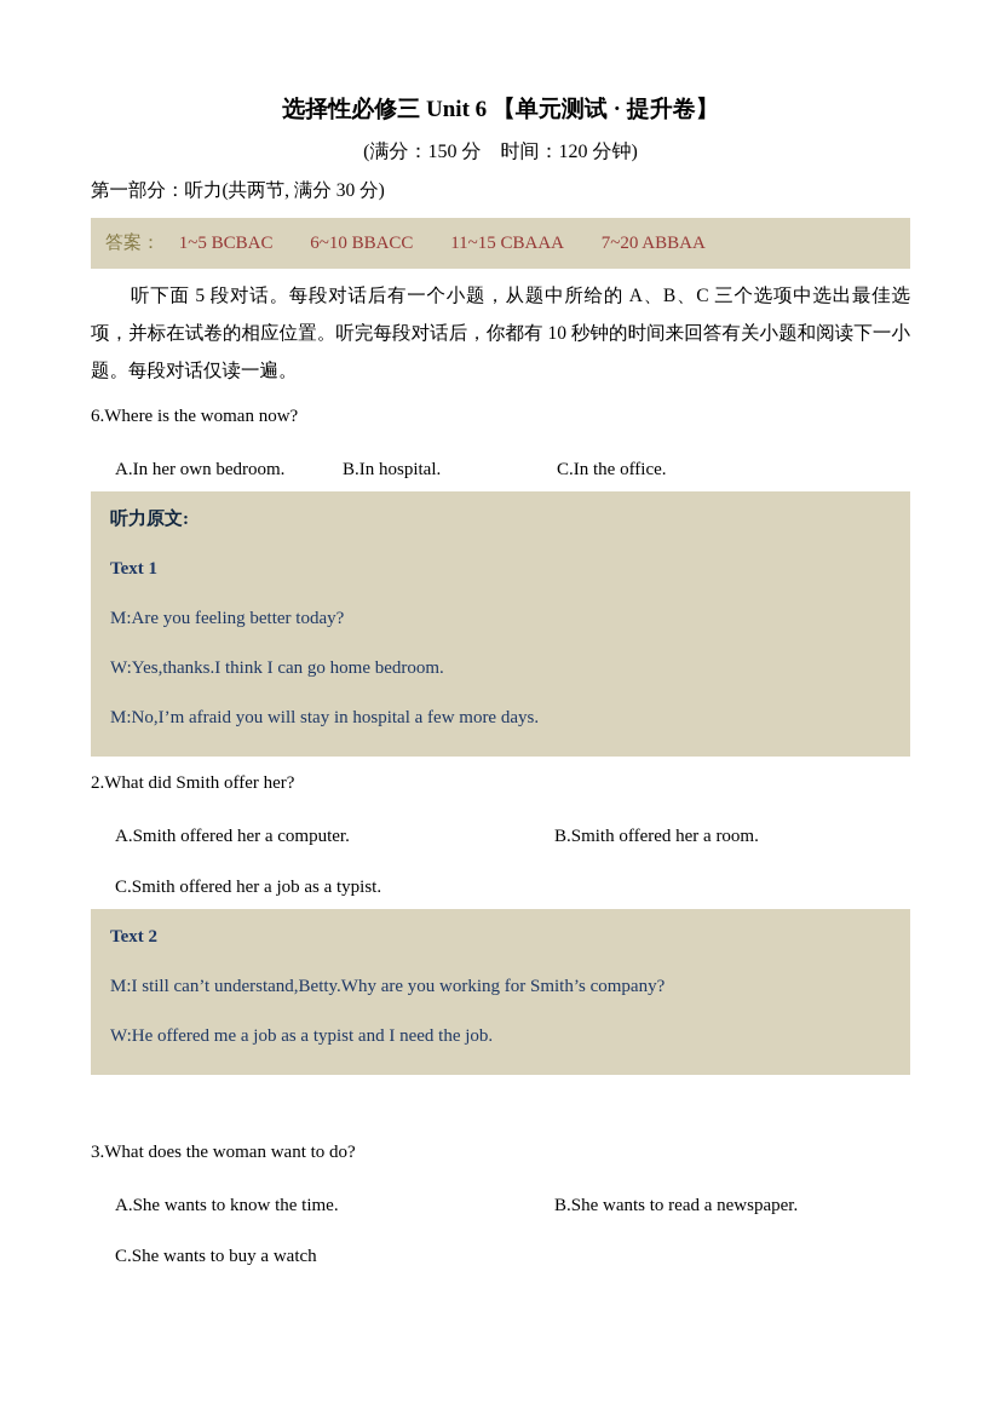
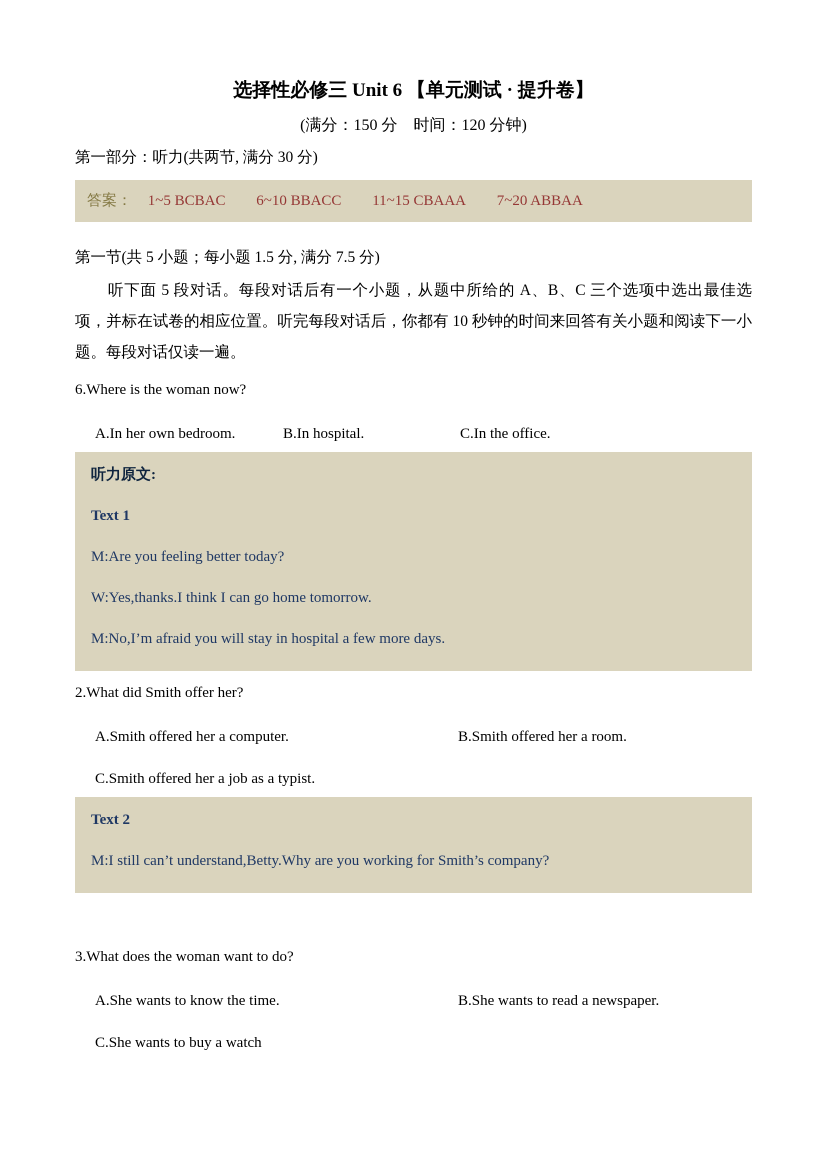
  选择性必修三 Unit 6 【单元测试 · 提升卷】
  (满分：150 分 时间：120 分钟)
  第一部分：听力(共两节, 满分 30 分)
  答案： 1~5 BCBAC 6~10 BBACC 11~15 CBAAA 7~20 ABBAA
+ 第一节(共 5 小题；每小题 1.5 分, 满分 7.5 分)
  听下面 5 段对话。每段对话后有一个小题，从题中所给的 A、B、C 三个选项中选出最佳选项，并标在试卷的相应位置。听完每段对话后，你都有 10 秒钟的时间来回答有关小题和阅读下一小题。每段对话仅读一遍。
  6.Where is the woman now?
  A.In her own bedroom.
  B.In hospital.
  C.In the office.
  听力原文:
  Text 1
  M:Are you feeling better today?
- W:Yes,thanks.I think I can go home bedroom.
+ W:Yes,thanks.I think I can go home tomorrow.
  M:No,I’m afraid you will stay in hospital a few more days.
  2.What did Smith offer her?
  A.Smith offered her a computer.
  B.Smith offered her a room.
  C.Smith offered her a job as a typist.
  Text 2
  M:I still can’t understand,Betty.Why are you working for Smith’s company?
- W:He offered me a job as a typist and I need the job.
  3.What does the woman want to do?
  A.She wants to know the time.
  B.She wants to read a newspaper.
  C.She wants to buy a watch
